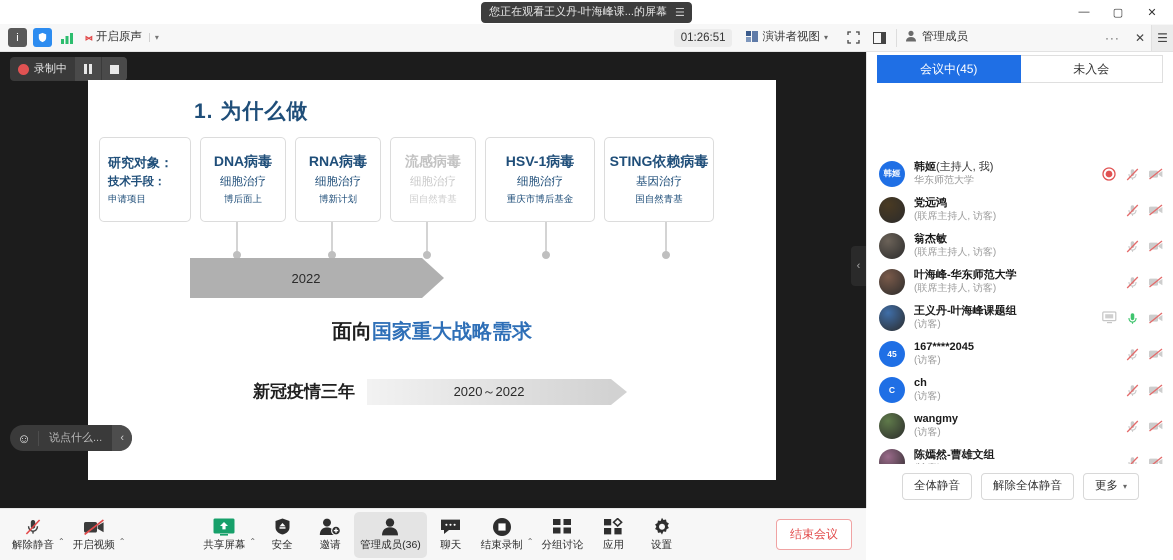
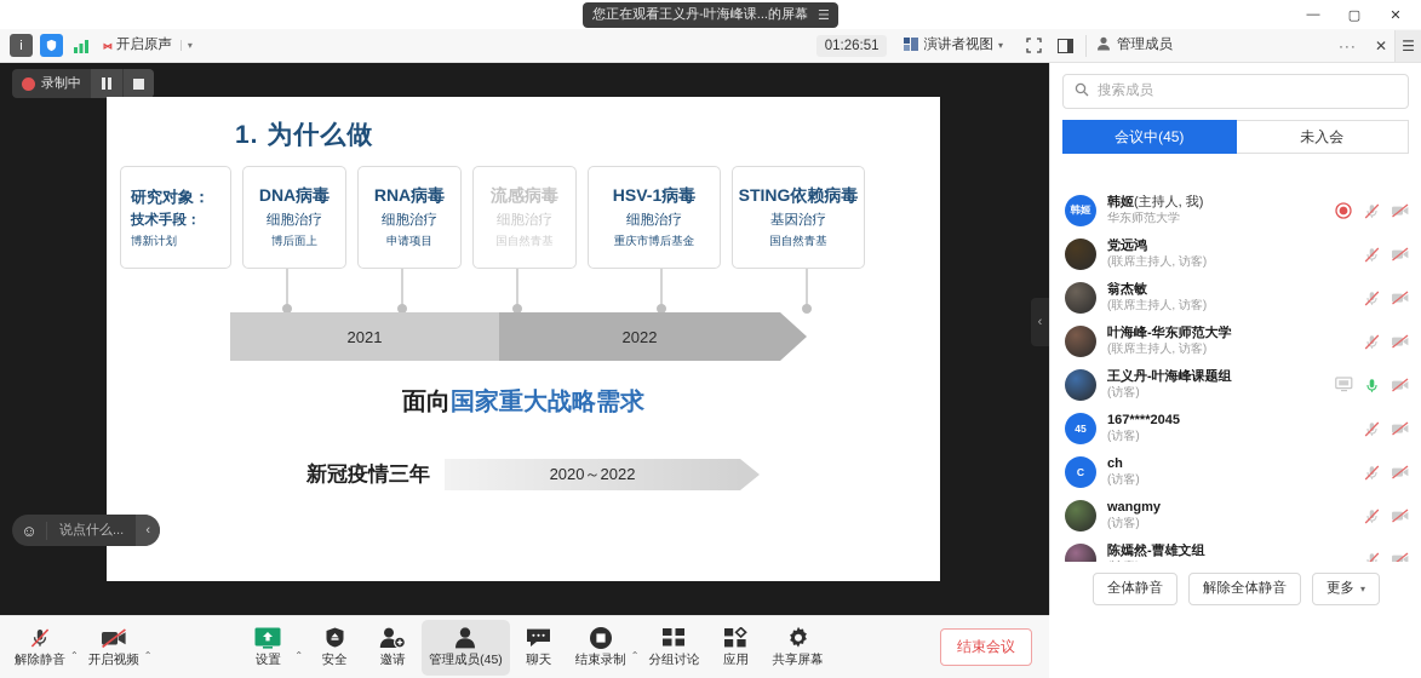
  您正在观看王义丹-叶海峰课...的屏幕
  ☰
  —
  ▢
  ✕
  i
  ⑅
  开启原声
  ▾
  01:26:51
  演讲者视图
  ▾
  管理成员
  ···
  ✕
  ☰
  录制中
  1. 为什么做
  研究对象：
  技术手段：
- 申请项目
+ 博新计划
  DNA病毒
  细胞治疗
  博后面上
  RNA病毒
  细胞治疗
- 博新计划
+ 申请项目
  流感病毒
  细胞治疗
  国自然青基
  HSV-1病毒
  细胞治疗
  重庆市博后基金
  STING依赖病毒
  基因治疗
  国自然青基
+ 2021
  2022
  面向国家重大战略需求
  新冠疫情三年
  2020～2022
  ‹
  ☺
  说点什么...
  ‹
+ 搜索成员
  会议中(45)
  未入会
  韩姬
  韩姬(主持人, 我)
  华东师范大学
  党远鸿
  (联席主持人, 访客)
  翁杰敏
  (联席主持人, 访客)
  叶海峰-华东师范大学
  (联席主持人, 访客)
  王义丹-叶海峰课题组
  (访客)
  45
  167****2045
  (访客)
  C
  ch
  (访客)
  wangmy
  (访客)
  陈嫣然-曹雄文组
  全体静音
  解除全体静音
  更多
  ▾
  解除静音
  ⌃
  开启视频
  ⌃
- 共享屏幕
+ 设置
  ⌃
  安全
  邀请
- 管理成员(36)
+ 管理成员(45)
  聊天
  结束录制
  ⌃
  分组讨论
  应用
- 设置
+ 共享屏幕
  结束会议
